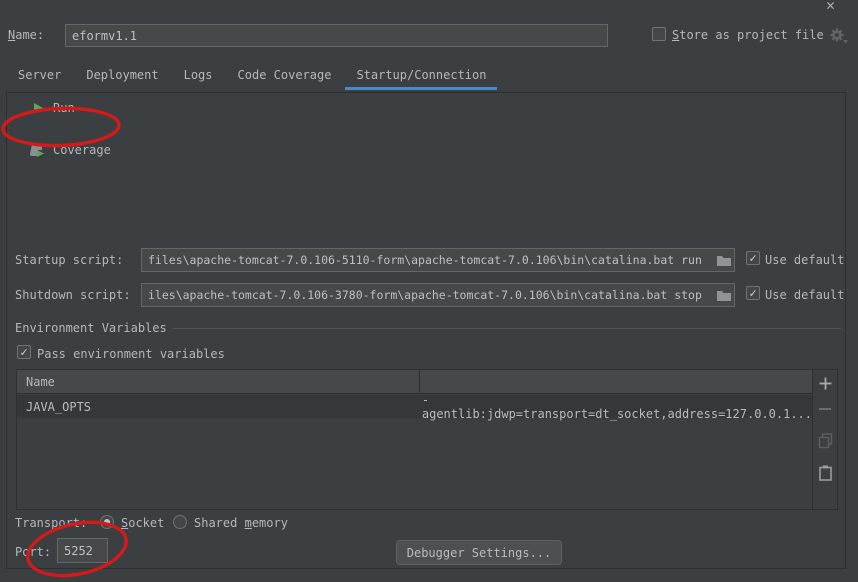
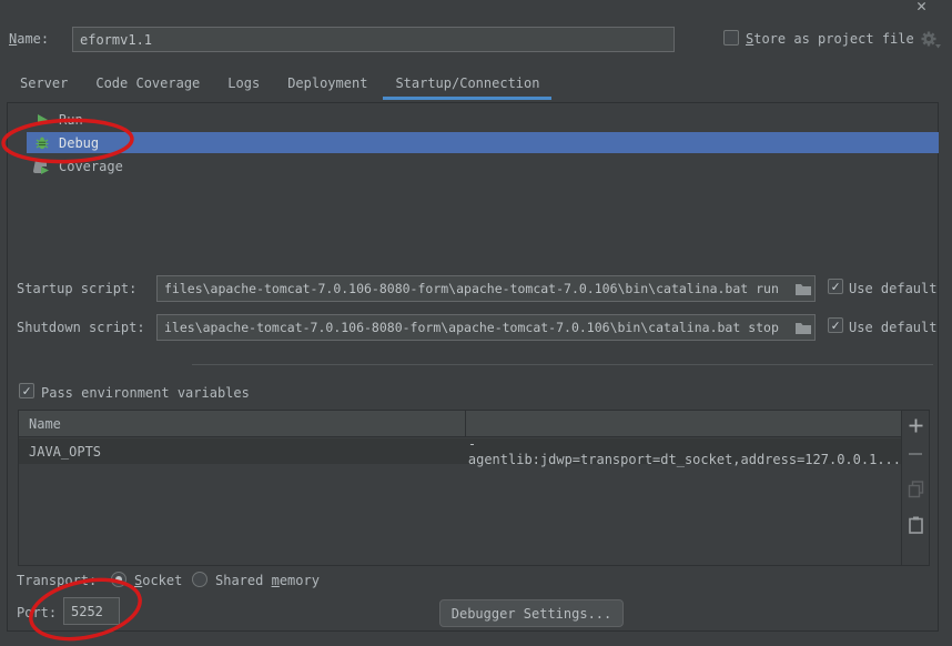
  ✕
  Name:
  eformv1.1
  Store as project file
  Server
- Deployment
+ Code Coverage
  Logs
- Code Coverage
+ Deployment
  Startup/Connection
+ Debug
  Coverage
  Startup script:
- files\apache-tomcat-7.0.106-5110-form\apache-tomcat-7.0.106\bin\catalina.bat run
+ files\apache-tomcat-7.0.106-8080-form\apache-tomcat-7.0.106\bin\catalina.bat run
  ✓
  Use default
  Shutdown script:
- iles\apache-tomcat-7.0.106-3780-form\apache-tomcat-7.0.106\bin\catalina.bat stop
+ iles\apache-tomcat-7.0.106-8080-form\apache-tomcat-7.0.106\bin\catalina.bat stop
  ✓
  Use default
- Environment Variables
  ✓
  Pass environment variables
  Name
  JAVA_OPTS
  -agentlib:jdwp=transport=dt_socket,address=127.0.0.1...
  Transpor
  Socket
  Shared memory
  Port:
  5252
  Debugger Settings...
